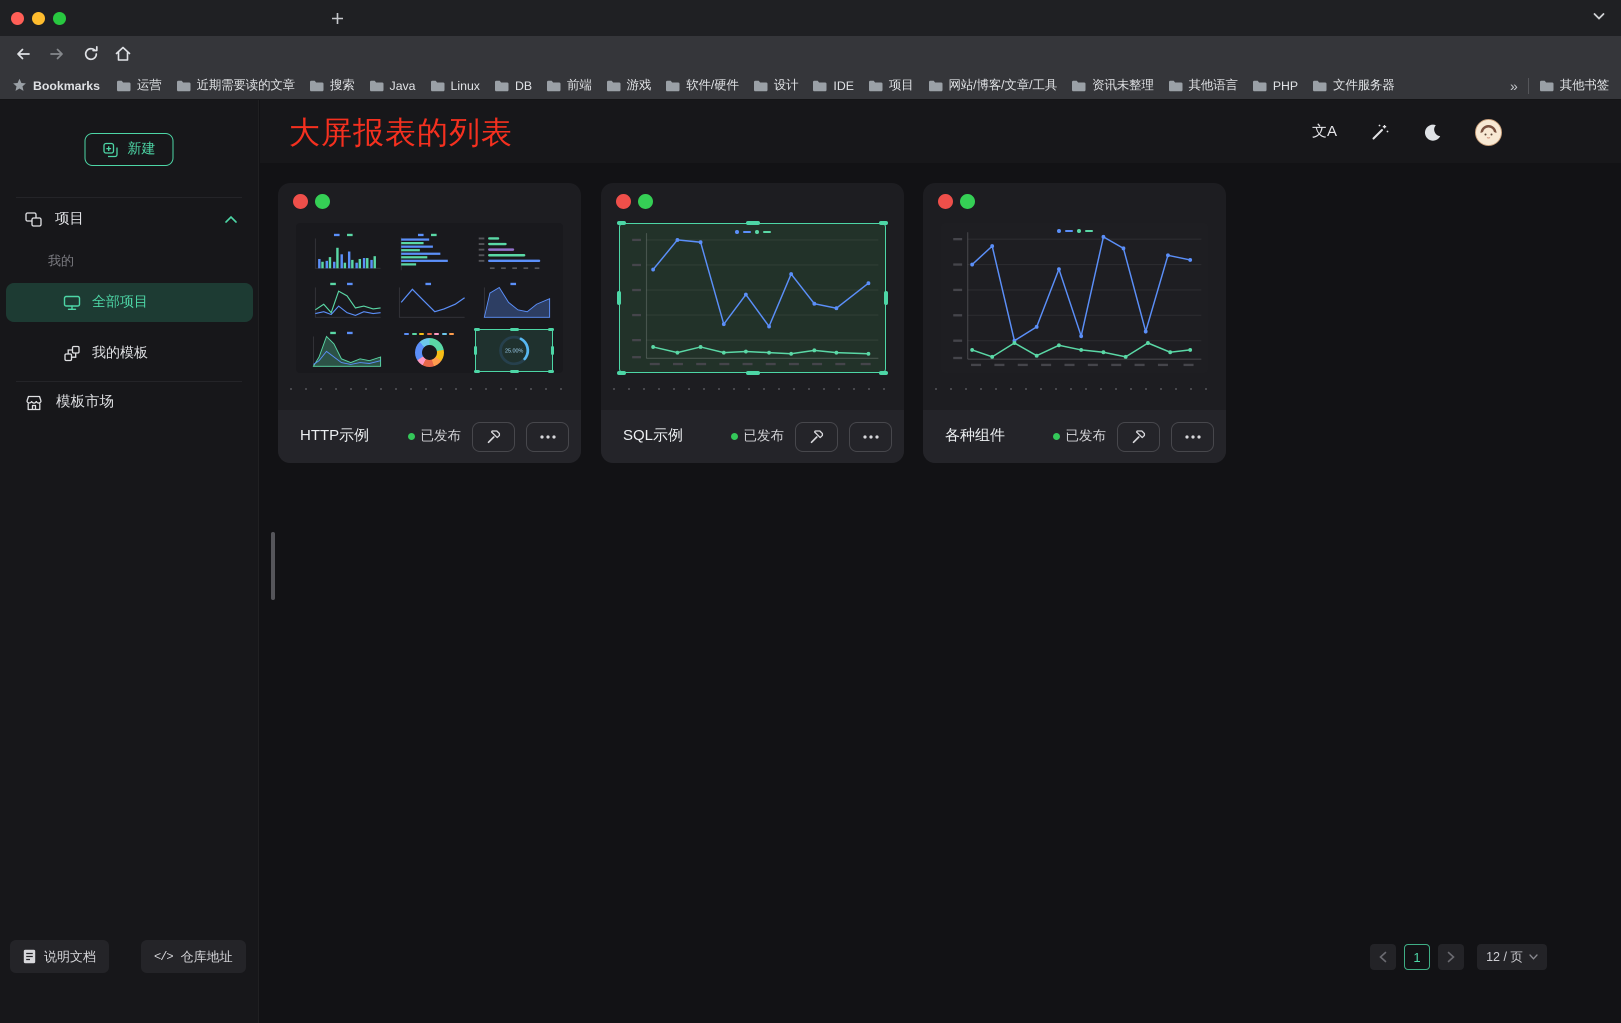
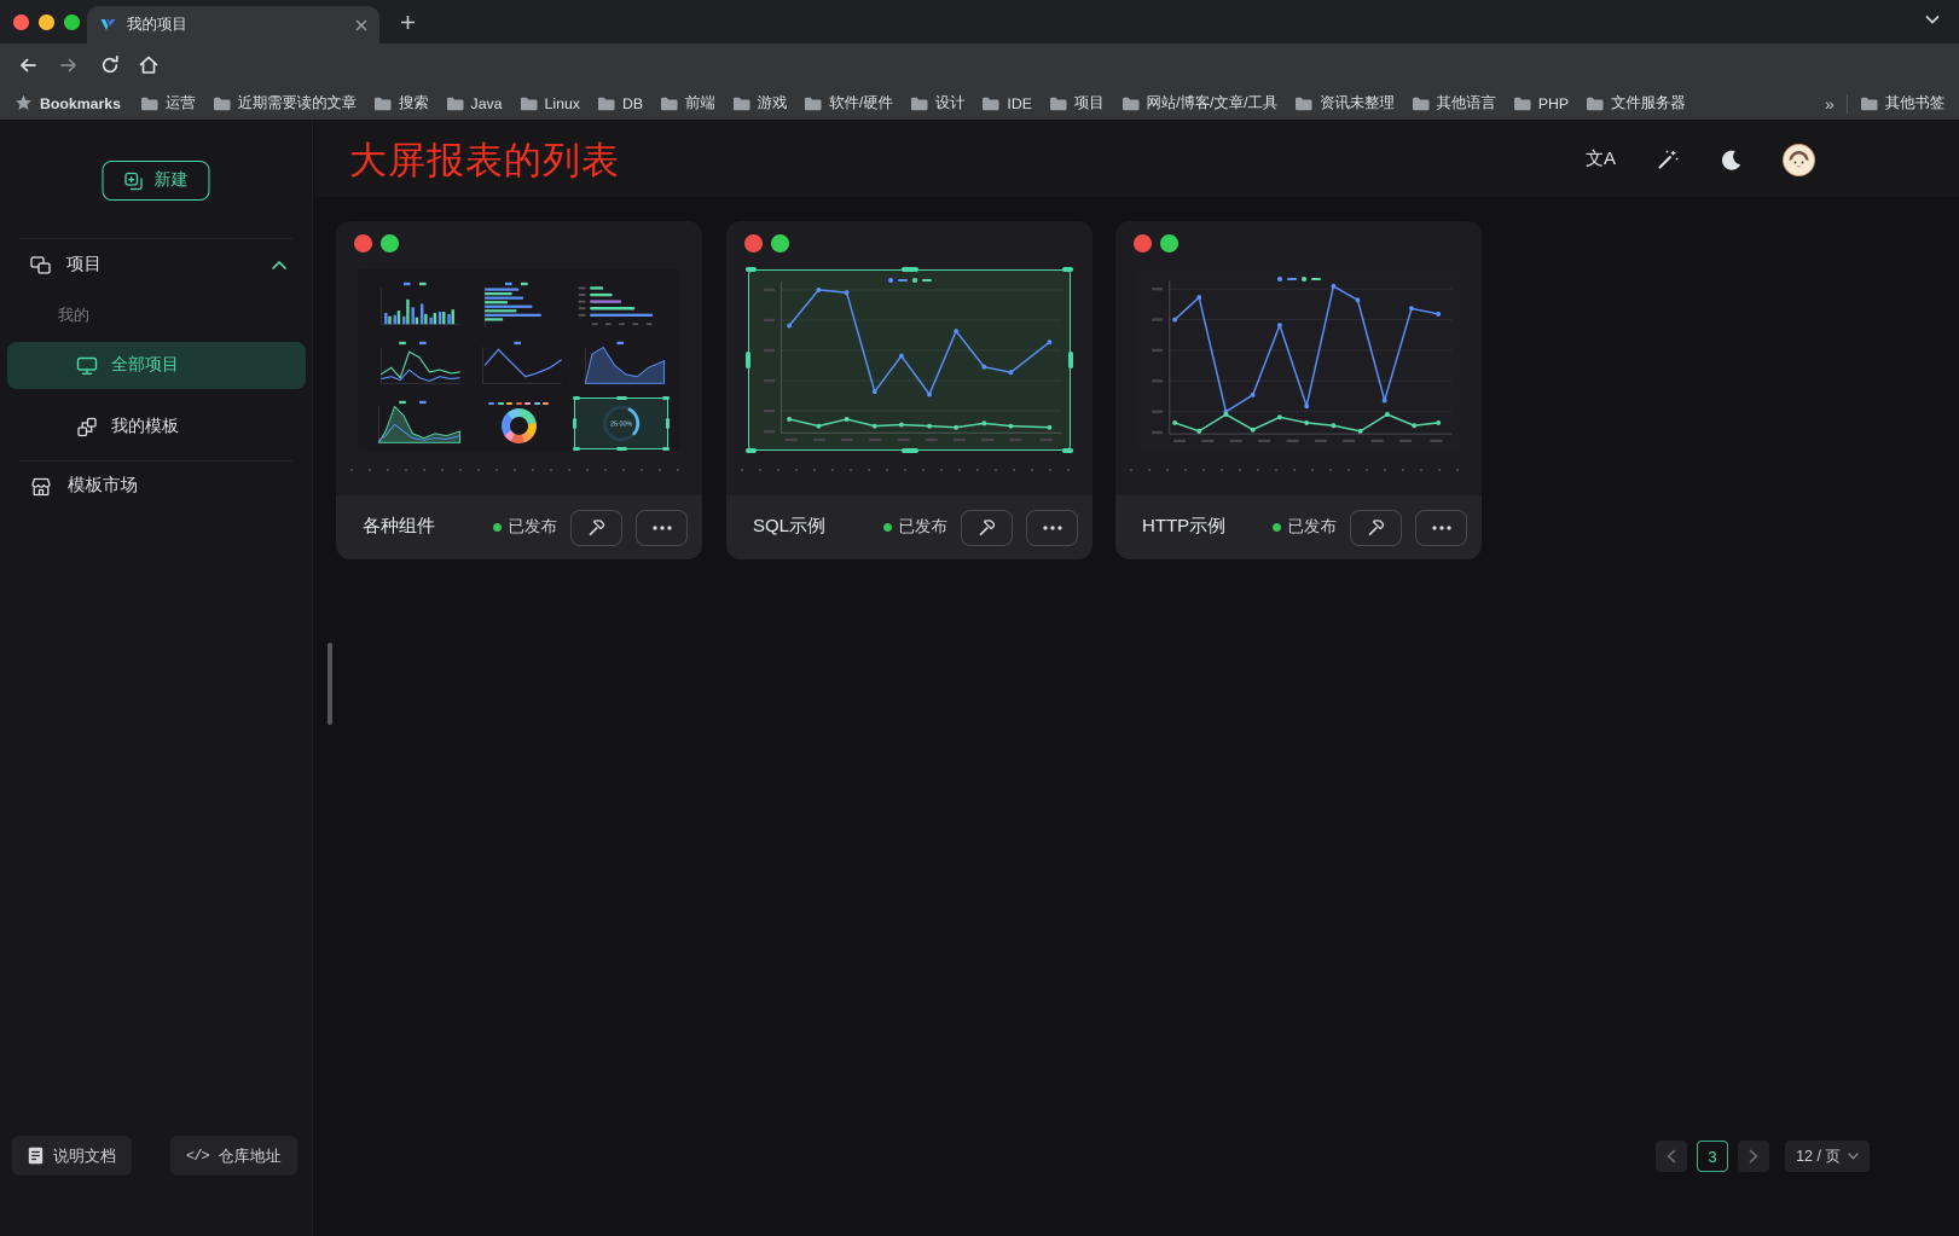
+ 我的项目
  Bookmarks
  运营
  近期需要读的文章
  搜索
  Java
  Linux
  DB
  前端
  游戏
  软件/硬件
  设计
  IDE
  项目
  网站/博客/文章/工具
  资讯未整理
  其他语言
  PHP
  文件服务器
  »
  其他书签
  新建
  项目
  我的
  全部项目
  我的模板
  模板市场
  说明文档
  </>
  仓库地址
  大屏报表的列表
  文A
- HTTP示例
+ 各种组件
  已发布
  SQL示例
  已发布
- 各种组件
+ HTTP示例
  已发布
- 1
+ 3
  12 / 页
